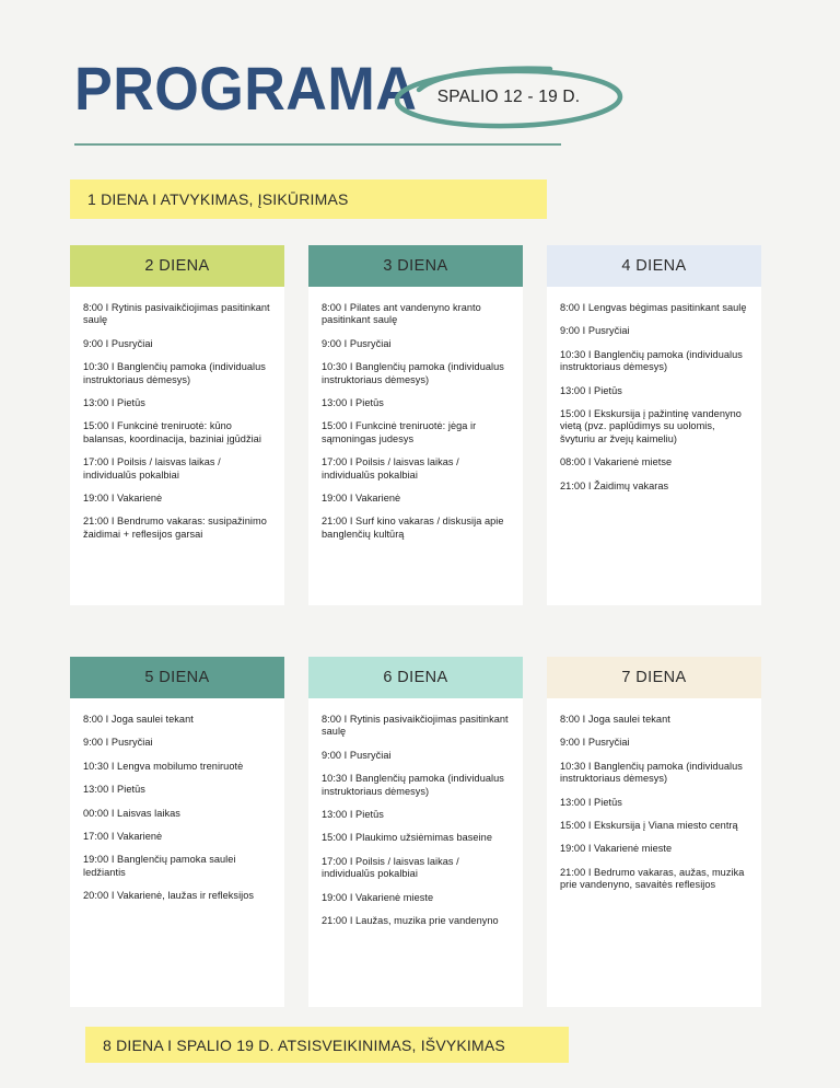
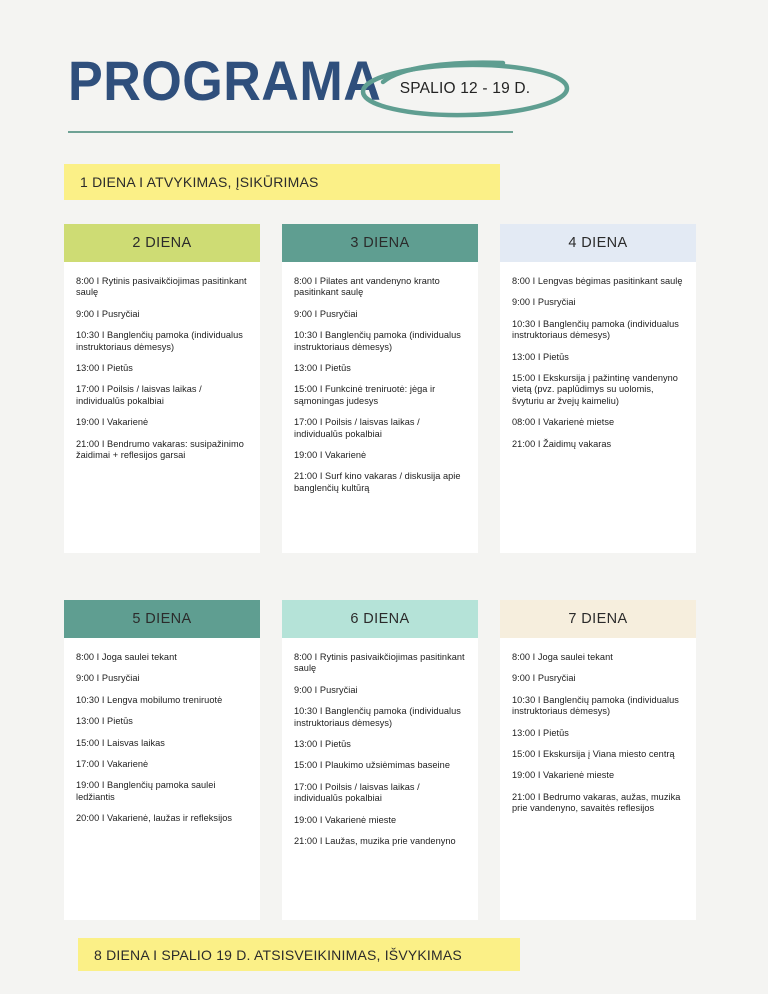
  PROGRAMA
  SPALIO 12 - 19 D.
  1 DIENA I ATVYKIMAS, ĮSIKŪRIMAS
  2 DIENA
  8:00 I Rytinis pasivaikčiojimas pasitinkant saulę
  9:00 I Pusryčiai
  10:30 I Banglenčių pamoka (individualus instruktoriaus dėmesys)
  13:00 I Pietūs
- 15:00 I Funkcinė treniruotė: kūno balansas, koordinacija, baziniai įgūdžiai
  17:00 I Poilsis / laisvas laikas / individualūs pokalbiai
  19:00 I Vakarienė
  21:00 I Bendrumo vakaras: susipažinimo žaidimai + reflesijos garsai
  3 DIENA
  8:00 I Pilates ant vandenyno kranto pasitinkant saulę
  9:00 I Pusryčiai
  10:30 I Banglenčių pamoka (individualus instruktoriaus dėmesys)
  13:00 I Pietūs
  15:00 I Funkcinė treniruotė: jėga ir sąmoningas judesys
  17:00 I Poilsis / laisvas laikas / individualūs pokalbiai
  19:00 I Vakarienė
  21:00 I Surf kino vakaras / diskusija apie banglenčių kultūrą
  4 DIENA
  8:00 I Lengvas bėgimas pasitinkant saulę
  9:00 I Pusryčiai
  10:30 I Banglenčių pamoka (individualus instruktoriaus dėmesys)
  13:00 I Pietūs
  15:00 I Ekskursija į pažintinę vandenyno vietą (pvz. paplūdimys su uolomis, švyturiu ar žvejų kaimeliu)
  08:00 I Vakarienė mietse
  21:00 I Žaidimų vakaras
  5 DIENA
  8:00 I Joga saulei tekant
  9:00 I Pusryčiai
  10:30 I Lengva mobilumo treniruotė
  13:00 I Pietūs
- 00:00 I Laisvas laikas
+ 15:00 I Laisvas laikas
  17:00 I Vakarienė
  19:00 I Banglenčių pamoka saulei ledžiantis
  20:00 I Vakarienė, laužas ir refleksijos
  6 DIENA
  8:00 I Rytinis pasivaikčiojimas pasitinkant saulę
  9:00 I Pusryčiai
  10:30 I Banglenčių pamoka (individualus instruktoriaus dėmesys)
  13:00 I Pietūs
  15:00 I Plaukimo užsiėmimas baseine
  17:00 I Poilsis / laisvas laikas / individualūs pokalbiai
  19:00 I Vakarienė mieste
  21:00 I Laužas, muzika prie vandenyno
  7 DIENA
  8:00 I Joga saulei tekant
  9:00 I Pusryčiai
  10:30 I Banglenčių pamoka (individualus instruktoriaus dėmesys)
  13:00 I Pietūs
  15:00 I Ekskursija į Viana miesto centrą
  19:00 I Vakarienė mieste
  21:00 I Bedrumo vakaras, aužas, muzika prie vandenyno, savaitės reflesijos
  8 DIENA I SPALIO 19 D. ATSISVEIKINIMAS, IŠVYKIMAS
